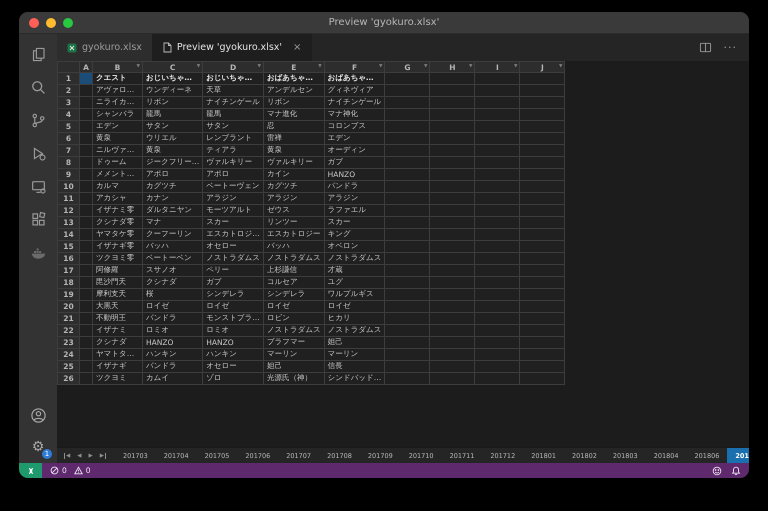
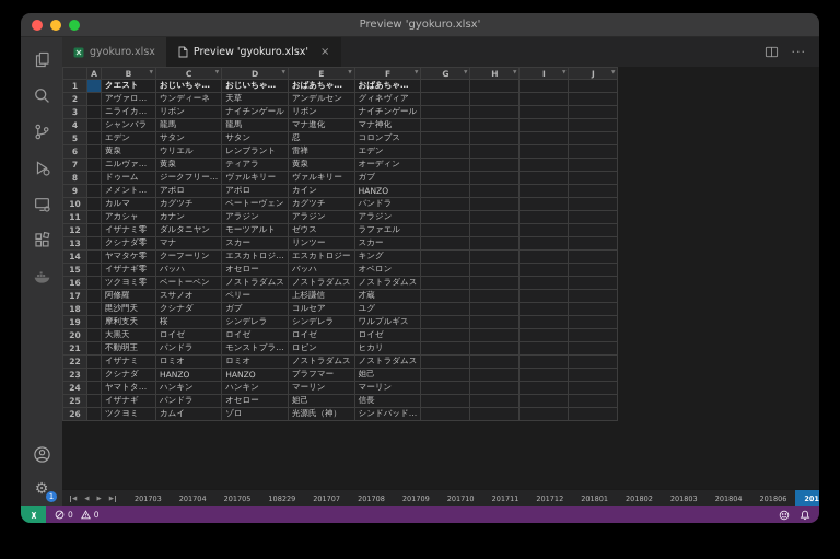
  Preview 'gyokuro.xlsx'
  ⚙
  1
  gyokuro.xlsx
  Preview 'gyokuro.xlsx'
  ×
  ···
  1		クエスト	おじいちゃ…	おじいちゃ…	おばあちゃ…	おばあちゃ…
  2		アヴァロ…	ウンディーネ	天草	アンデルセン	グィネヴィア
  3		ニライカ…	リボン	ナイチンゲール	リボン	ナイチンゲール
  4		シャンバラ	龍馬	龍馬	マナ進化	マナ神化
  5		エデン	サタン	サタン	忍	コロンブス
  6		黄泉	ウリエル	レンブラント	雷禅	エデン
  7		ニルヴァ…	黄泉	ティアラ	黄泉	オーディン
  8		ドゥーム	ジークフリー…	ヴァルキリー	ヴァルキリー	ガブ
  9		メメント…	アポロ	アポロ	カイン	HANZO
  10		カルマ	カグツチ	ベートーヴェン	カグツチ	パンドラ
  11		アカシャ	カナン	アラジン	アラジン	アラジン
  12		イザナミ零	ダルタニヤン	モーツアルト	ゼウス	ラファエル
  13		クシナダ零	マナ	スカー	リンツー	スカー
  14		ヤマタケ零	クーフーリン	エスカトロジ…	エスカトロジー	キング
  15		イザナギ零	バッハ	オセロー	バッハ	オベロン
  16		ツクヨミ零	ベートーベン	ノストラダムス	ノストラダムス	ノストラダムス
  17		阿修羅	スサノオ	ペリー	上杉謙信	才蔵
  18		毘沙門天	クシナダ	ガブ	コルセア	ユグ
  19		摩利支天	桜	シンデレラ	シンデレラ	ワルプルギス
  20		大黒天	ロイゼ	ロイゼ	ロイゼ	ロイゼ
  21		不動明王	パンドラ	モンストブラ…	ロビン	ヒカリ
  22		イザナミ	ロミオ	ロミオ	ノストラダムス	ノストラダムス
  23		クシナダ	HANZO	HANZO	ブラフマー	妲己
  24		ヤマトタ…	ハンキン	ハンキン	マーリン	マーリン
  25		イザナギ	パンドラ	オセロー	妲己	信長
  26		ツクヨミ	カムイ	ゾロ	光源氏（神）	シンドバッド…
  201703
  201704
  201705
- 201706
+ 108229
  201707
  201708
  201709
  201710
  201711
  201712
  201801
  201802
  201803
  201804
  201806
  0
  0
